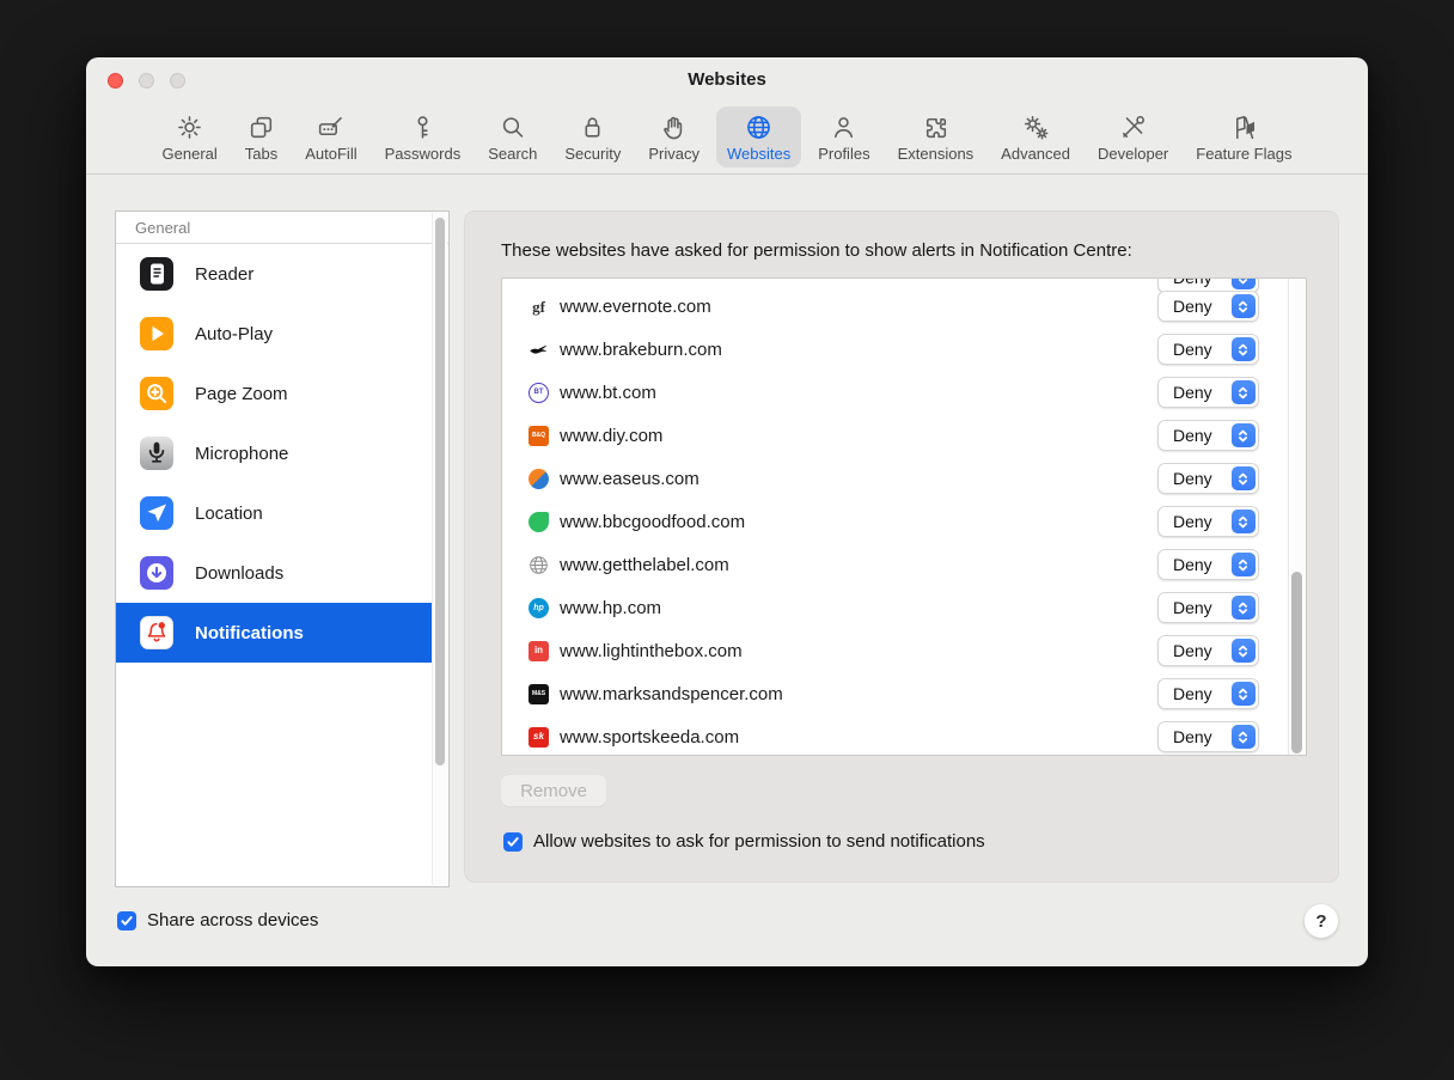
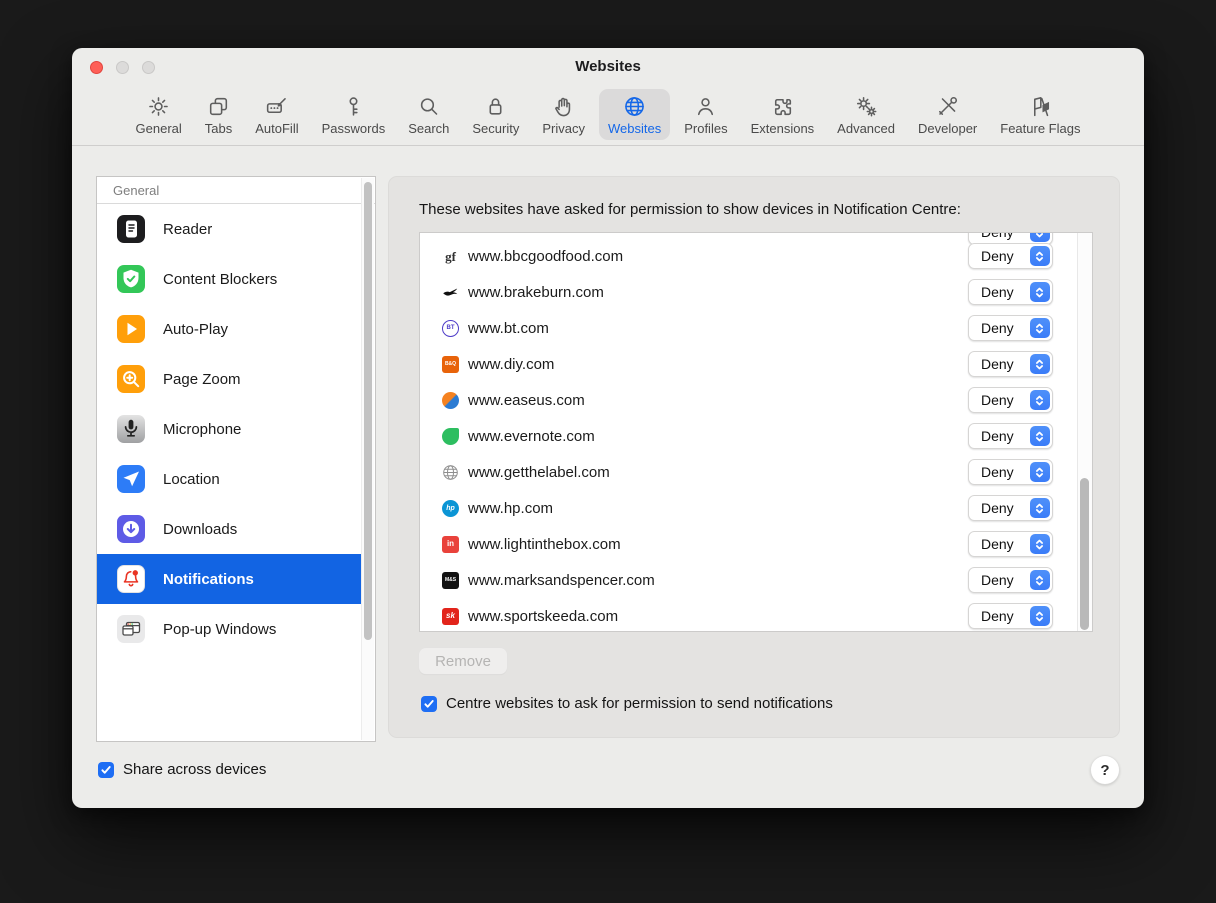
  Websites
  General
  Tabs
  AutoFill
  Passwords
  Search
  Security
  Privacy
  Websites
  Profiles
  Extensions
  Advanced
  Developer
  Feature Flags
  General
  Reader
+ Content Blockers
  Auto-Play
  Page Zoom
  Microphone
  Location
  Downloads
  Notifications
+ Pop-up Windows
- These websites have asked for permission to show alerts in Notification Centre:
+ These websites have asked for permission to show devices in Notification Centre:
  gf
- www.evernote.com
+ www.bbcgoodfood.com
  Deny
  www.brakeburn.com
  Deny
  www.bt.com
  Deny
  www.diy.com
  Deny
  www.easeus.com
  Deny
- www.bbcgoodfood.com
+ www.evernote.com
  Deny
  www.getthelabel.com
  Deny
  www.hp.com
  Deny
  in
  www.lightinthebox.com
  Deny
  www.marksandspencer.com
  Deny
  sk
  www.sportskeeda.com
  Deny
  Remove
- Allow websites to ask for permission to send notifications
+ Centre websites to ask for permission to send notifications
  Share across devices
  ?
